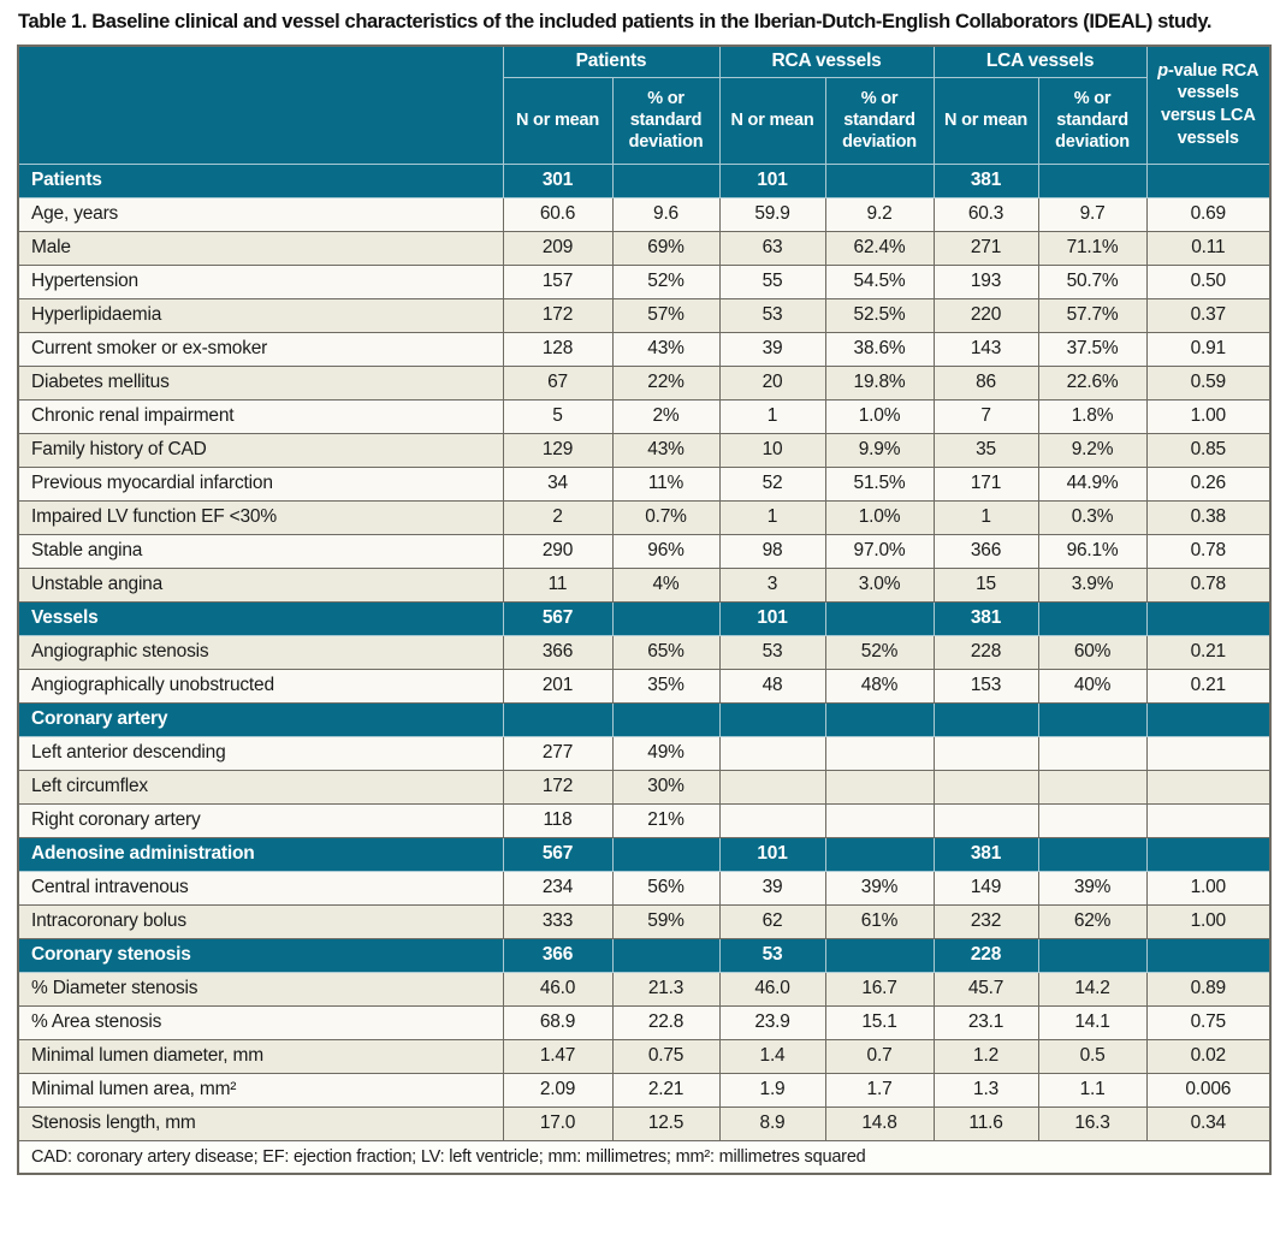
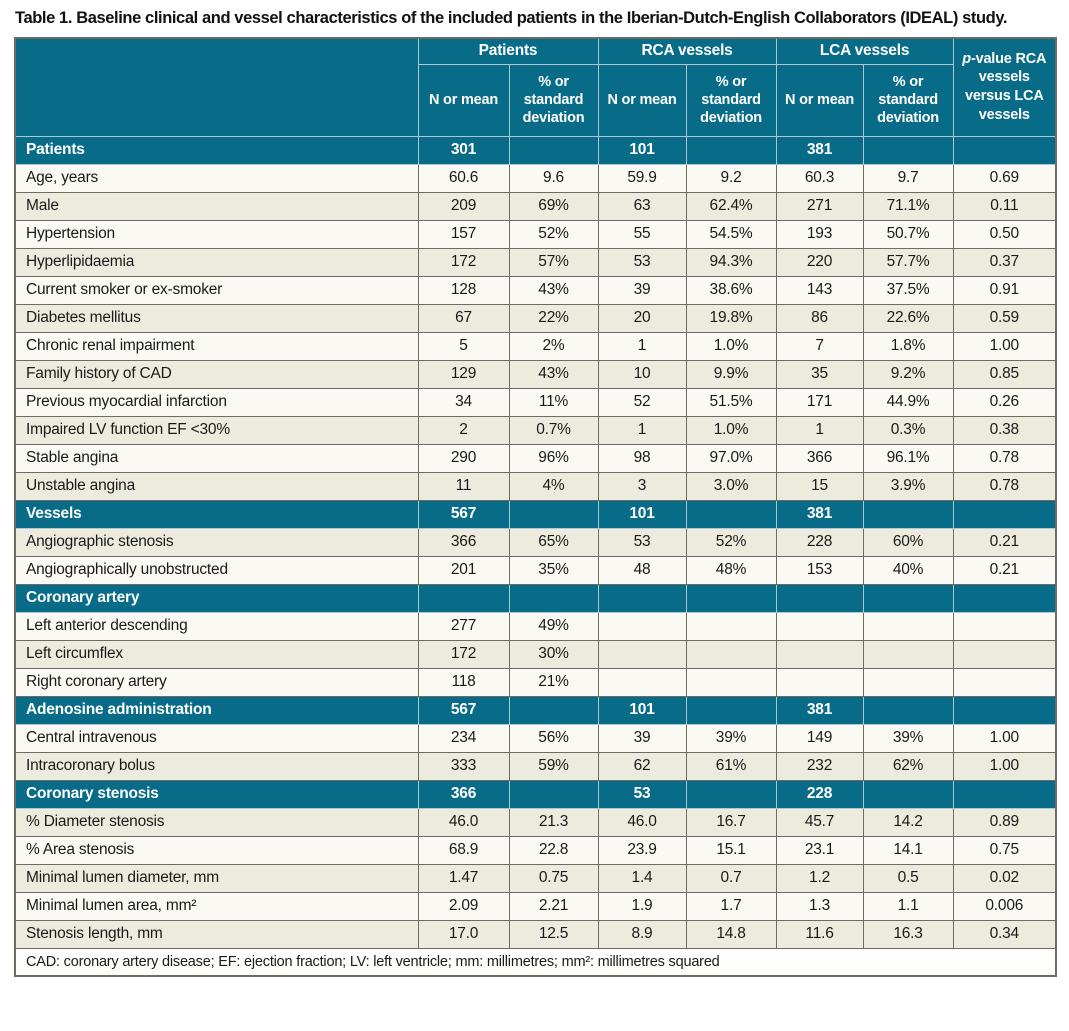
  Table 1. Baseline clinical and vessel characteristics of the included patients in the Iberian-Dutch-English Collaborators (IDEAL) study.
  	Patients	RCA vessels	LCA vessels	p-value RCA vessels versus LCA vessels
  N or mean	% or standard deviation	N or mean	% or standard deviation	N or mean	% or standard deviation
  Patients	301		101		381
  Age, years	60.6	9.6	59.9	9.2	60.3	9.7	0.69
  Male	209	69%	63	62.4%	271	71.1%	0.11
  Hypertension	157	52%	55	54.5%	193	50.7%	0.50
- Hyperlipidaemia	172	57%	53	52.5%	220	57.7%	0.37
+ Hyperlipidaemia	172	57%	53	94.3%	220	57.7%	0.37
  Current smoker or ex-smoker	128	43%	39	38.6%	143	37.5%	0.91
  Diabetes mellitus	67	22%	20	19.8%	86	22.6%	0.59
  Chronic renal impairment	5	2%	1	1.0%	7	1.8%	1.00
  Family history of CAD	129	43%	10	9.9%	35	9.2%	0.85
  Previous myocardial infarction	34	11%	52	51.5%	171	44.9%	0.26
  Impaired LV function EF <30%	2	0.7%	1	1.0%	1	0.3%	0.38
  Stable angina	290	96%	98	97.0%	366	96.1%	0.78
  Unstable angina	11	4%	3	3.0%	15	3.9%	0.78
  Vessels	567		101		381
  Angiographic stenosis	366	65%	53	52%	228	60%	0.21
  Angiographically unobstructed	201	35%	48	48%	153	40%	0.21
  Coronary artery
  Left anterior descending	277	49%
  Left circumflex	172	30%
  Right coronary artery	118	21%
  Adenosine administration	567		101		381
  Central intravenous	234	56%	39	39%	149	39%	1.00
  Intracoronary bolus	333	59%	62	61%	232	62%	1.00
  Coronary stenosis	366		53		228
  % Diameter stenosis	46.0	21.3	46.0	16.7	45.7	14.2	0.89
  % Area stenosis	68.9	22.8	23.9	15.1	23.1	14.1	0.75
  Minimal lumen diameter, mm	1.47	0.75	1.4	0.7	1.2	0.5	0.02
  Minimal lumen area, mm²	2.09	2.21	1.9	1.7	1.3	1.1	0.006
  Stenosis length, mm	17.0	12.5	8.9	14.8	11.6	16.3	0.34
  CAD: coronary artery disease; EF: ejection fraction; LV: left ventricle; mm: millimetres; mm²: millimetres squared
